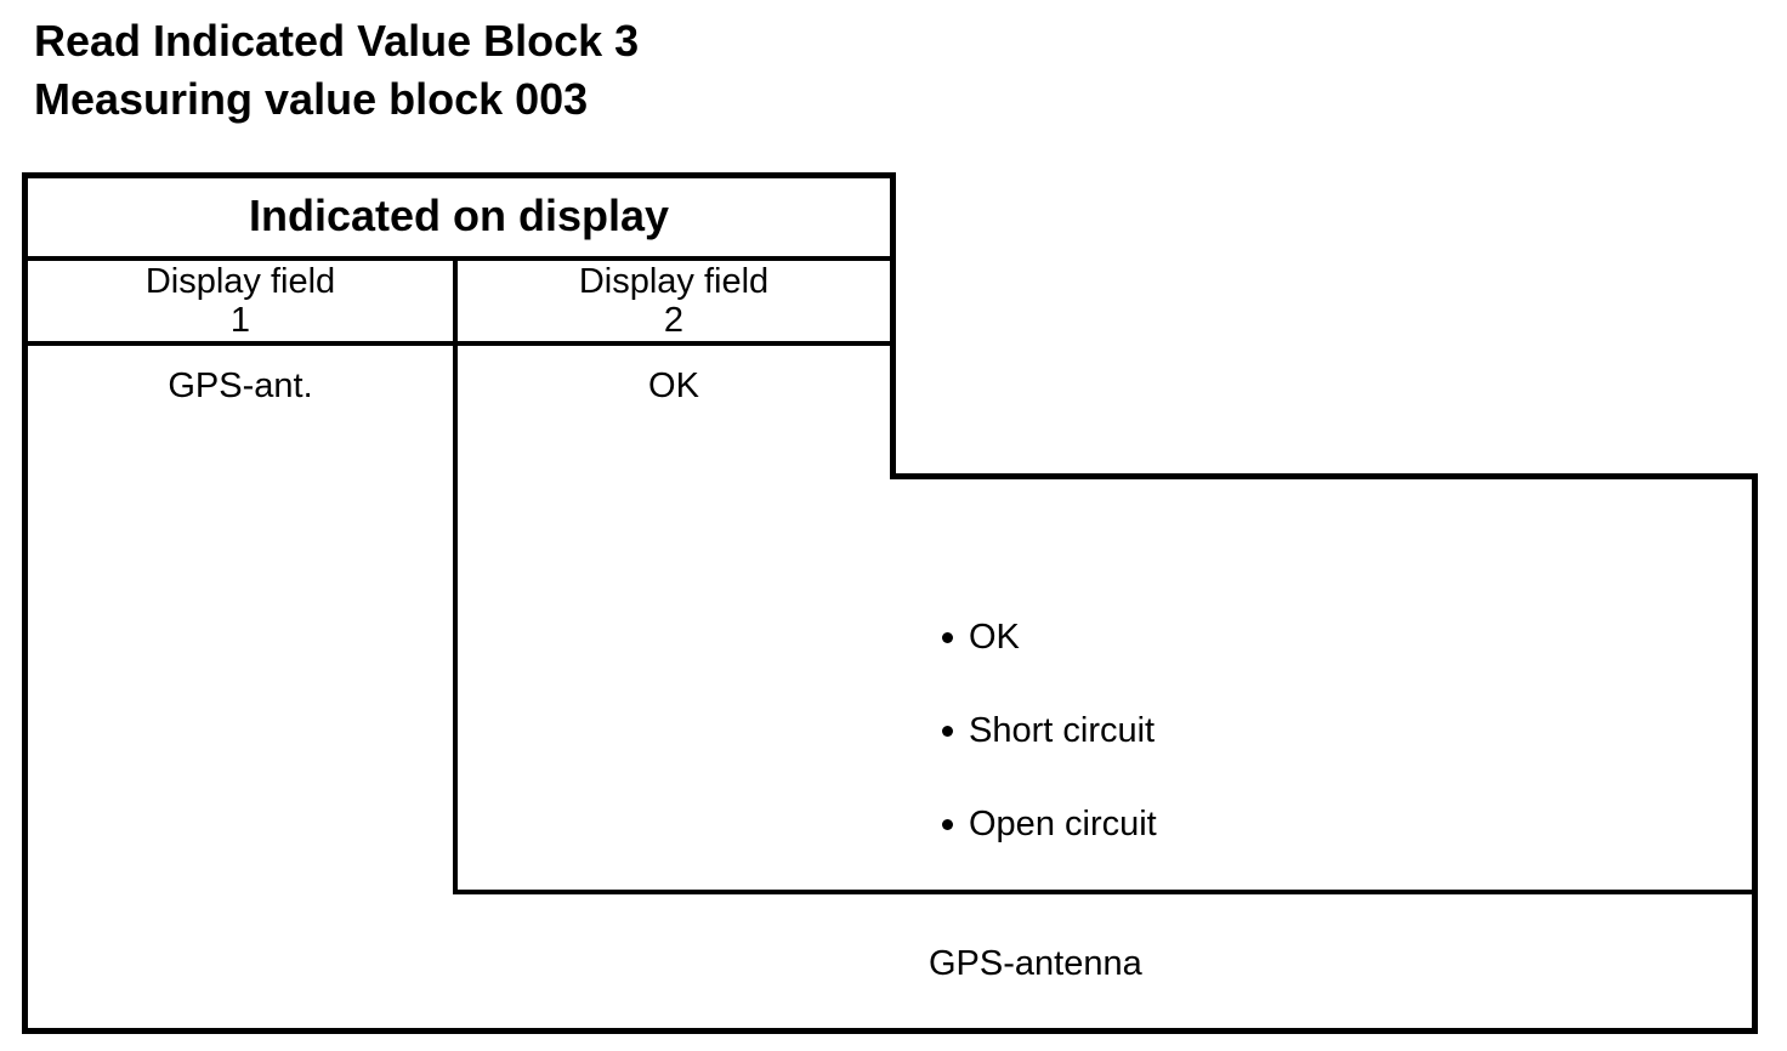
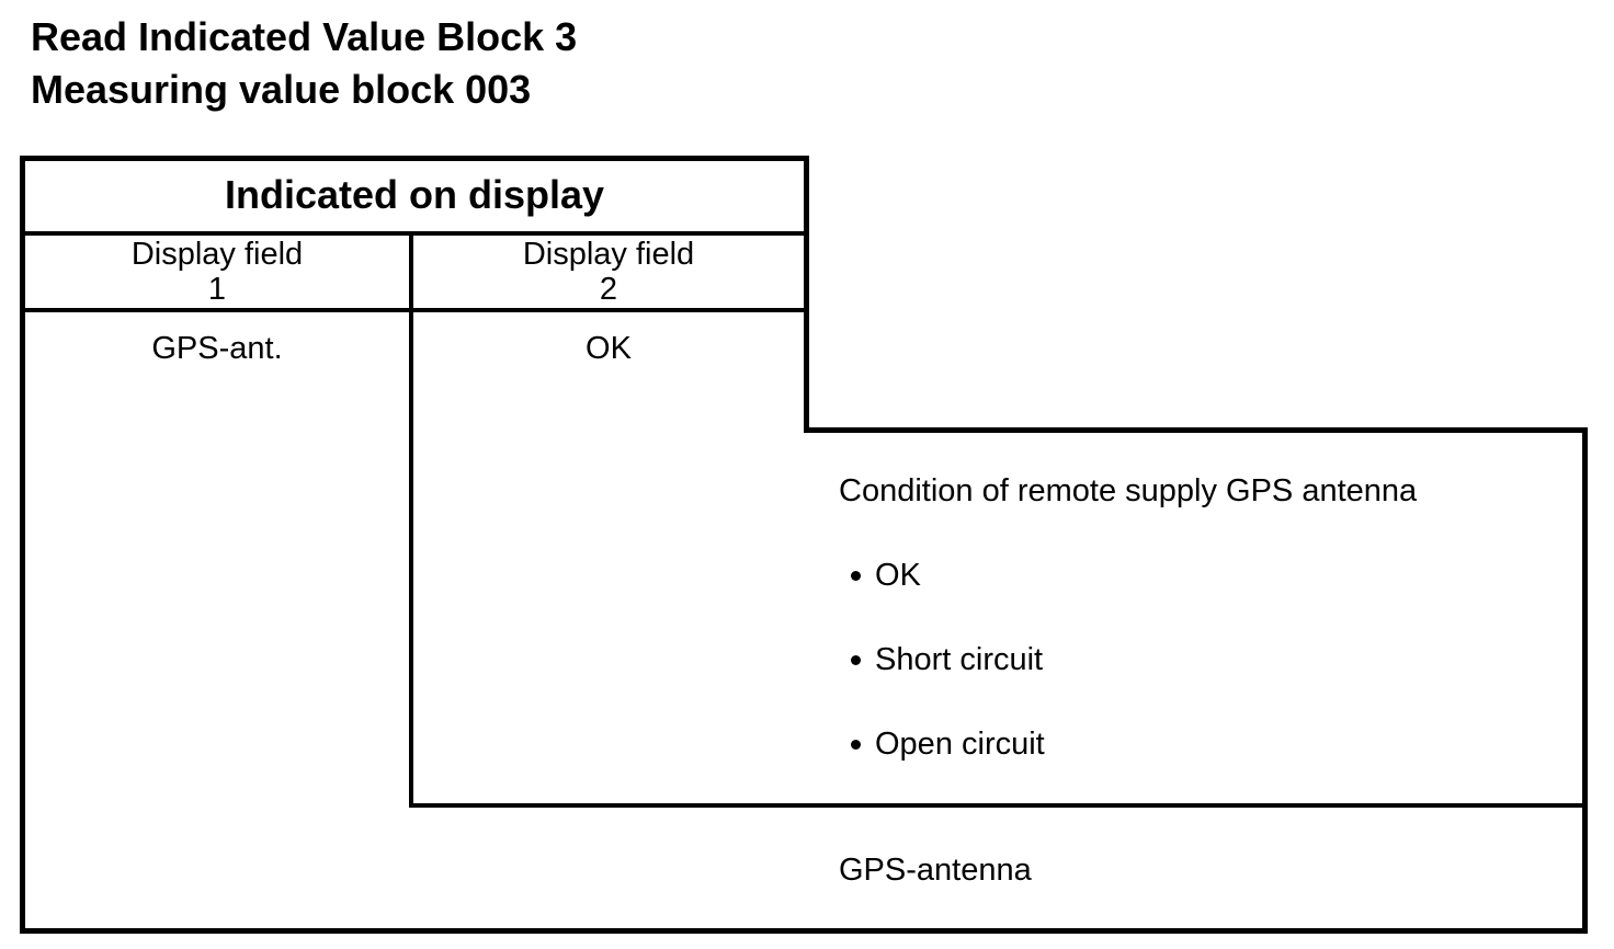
  Read Indicated Value Block 3
  Measuring value block 003
  Indicated on display
  Display field
  1
  Display field
  2
  GPS-ant.
  OK
+ Condition of remote supply GPS antenna
  OK
  Short circuit
  Open circuit
  GPS-antenna
